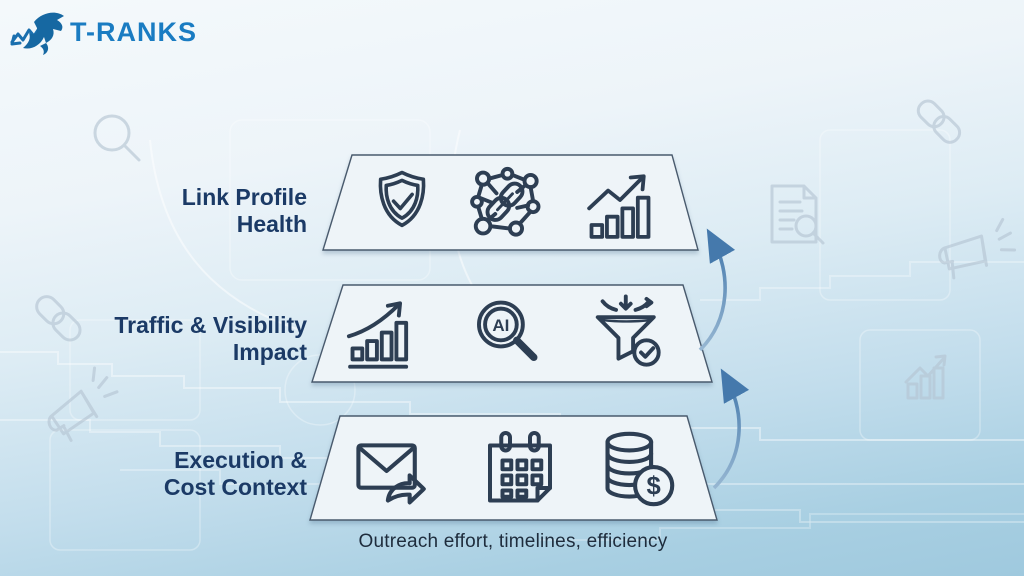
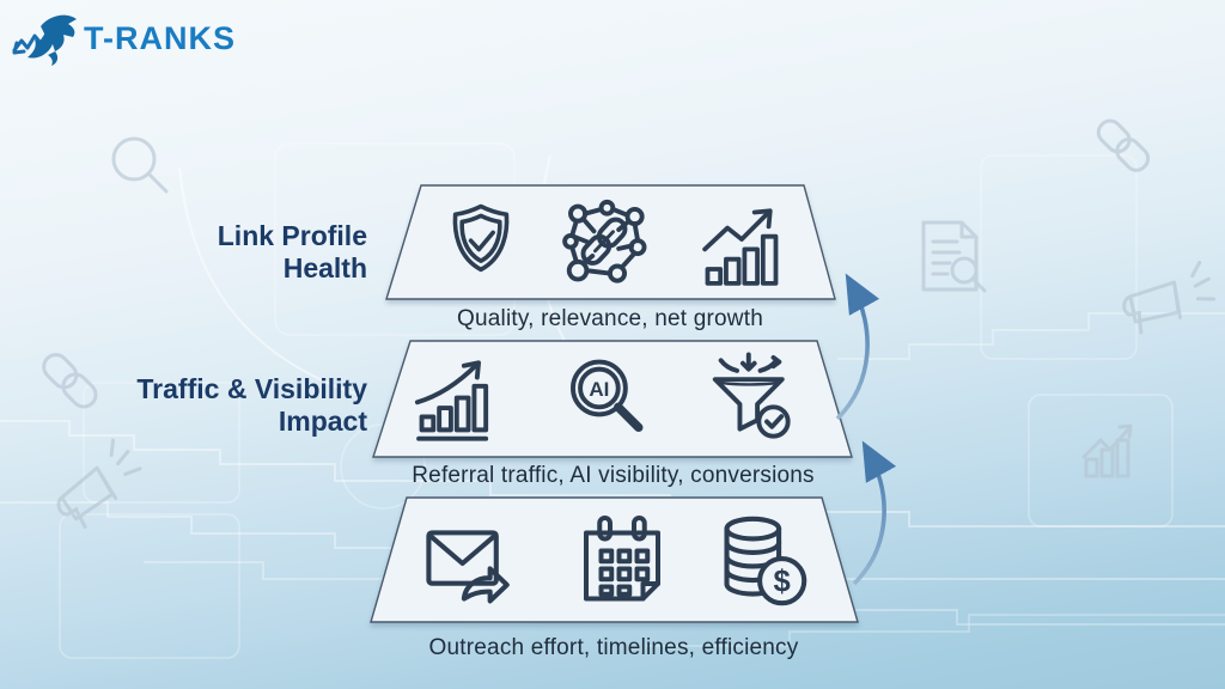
  T-RANKS
  Link Profile Health
  Traffic & Visibility Impact
- Execution & Cost Context
  AI
  $
+ Quality, relevance, net growth
+ Referral traffic, AI visibility, conversions
  Outreach effort, timelines, efficiency
